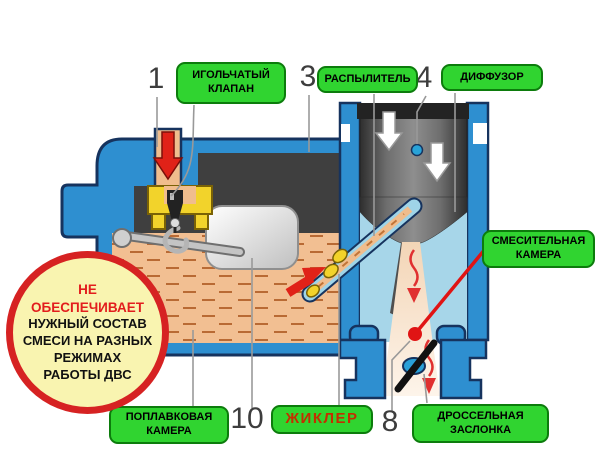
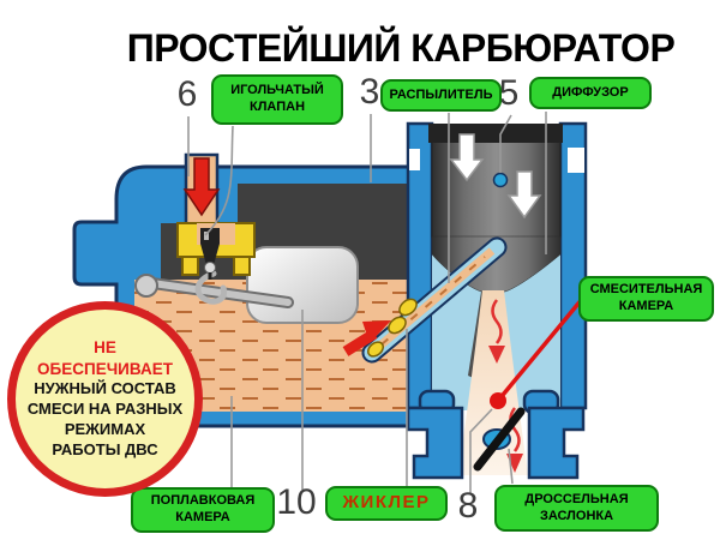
+ ПРОСТЕЙШИЙ КАРБЮРАТОР
- 1
+ 6
  3
- 4
+ 5
  10
  8
  ИГОЛЬЧАТЫЙ
  КЛАПАН
  РАСПЫЛИТЕЛЬ
  ДИФФУЗОР
  СМЕСИТЕЛЬНАЯ
  КАМЕРА
  ПОПЛАВКОВАЯ
  КАМЕРА
  ЖИКЛЕР
  ДРОССЕЛЬНАЯ
  ЗАСЛОНКА
  НЕ
  ОБЕСПЕЧИВАЕТ
  НУЖНЫЙ СОСТАВ
  СМЕСИ НА РАЗНЫХ
  РЕЖИМАХ
  РАБОТЫ ДВС
